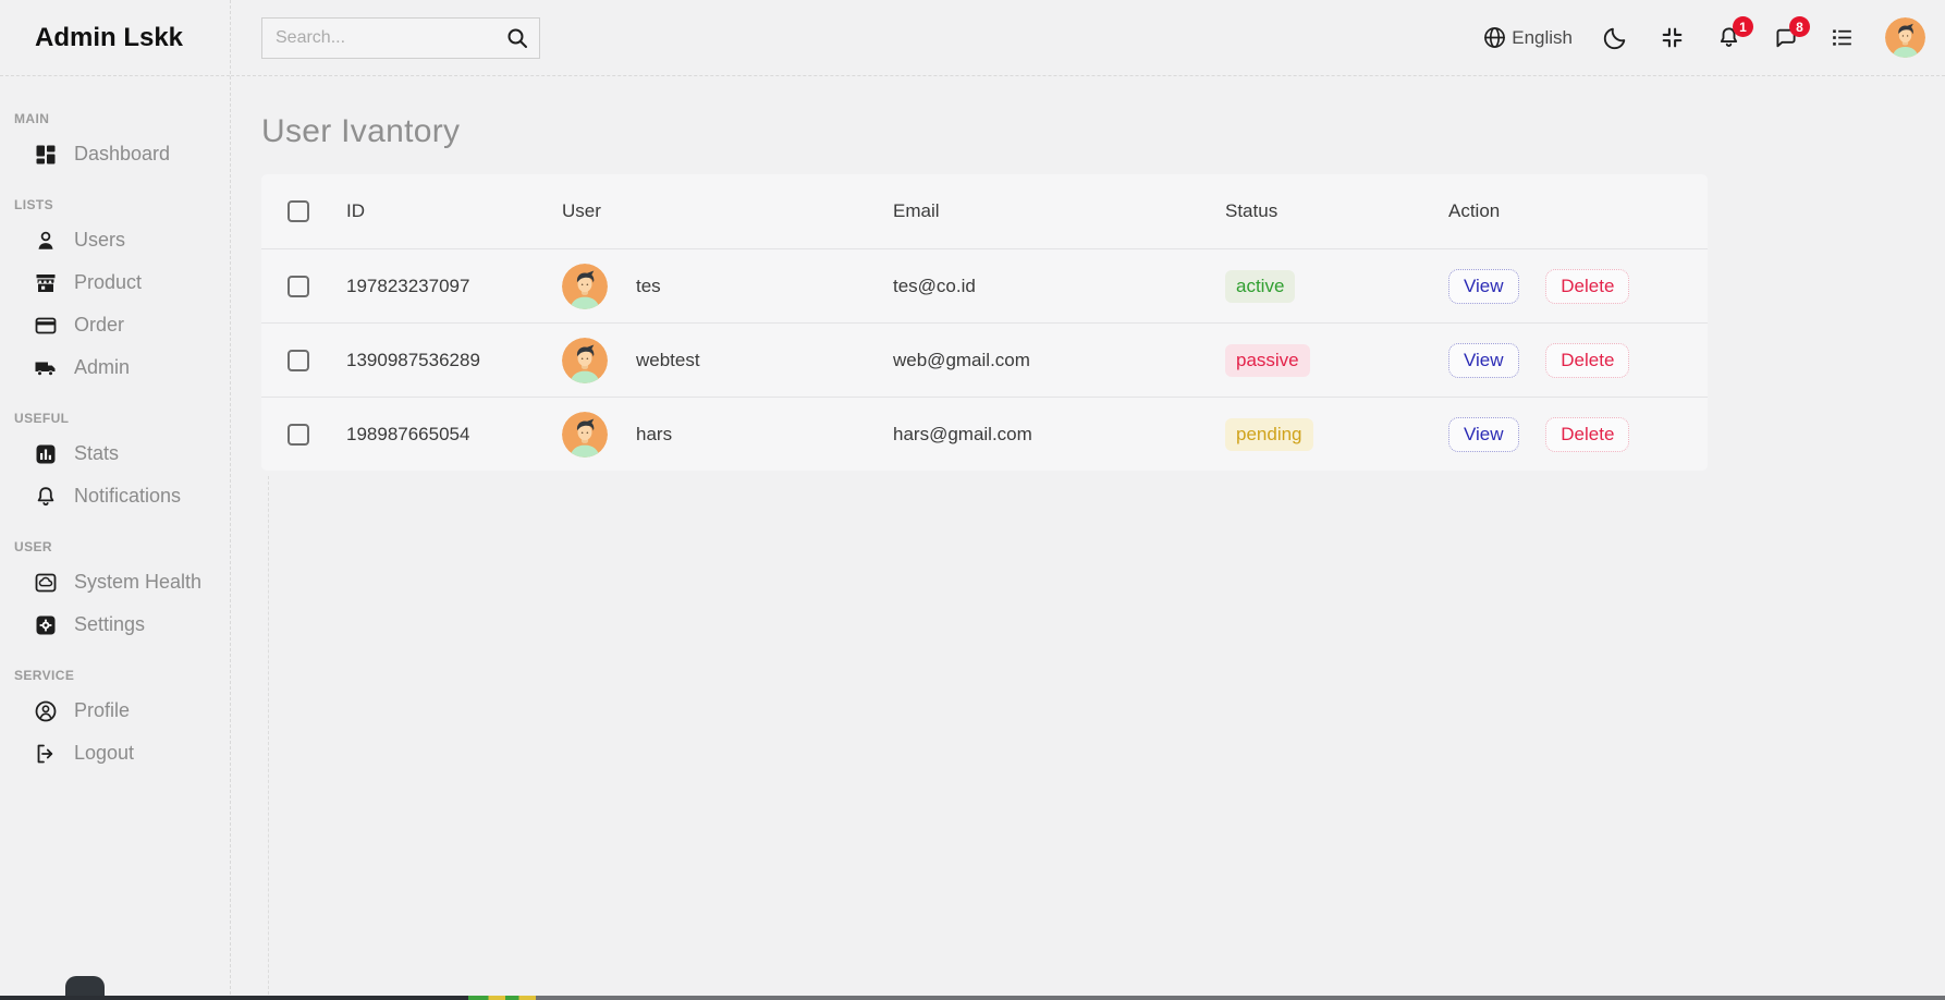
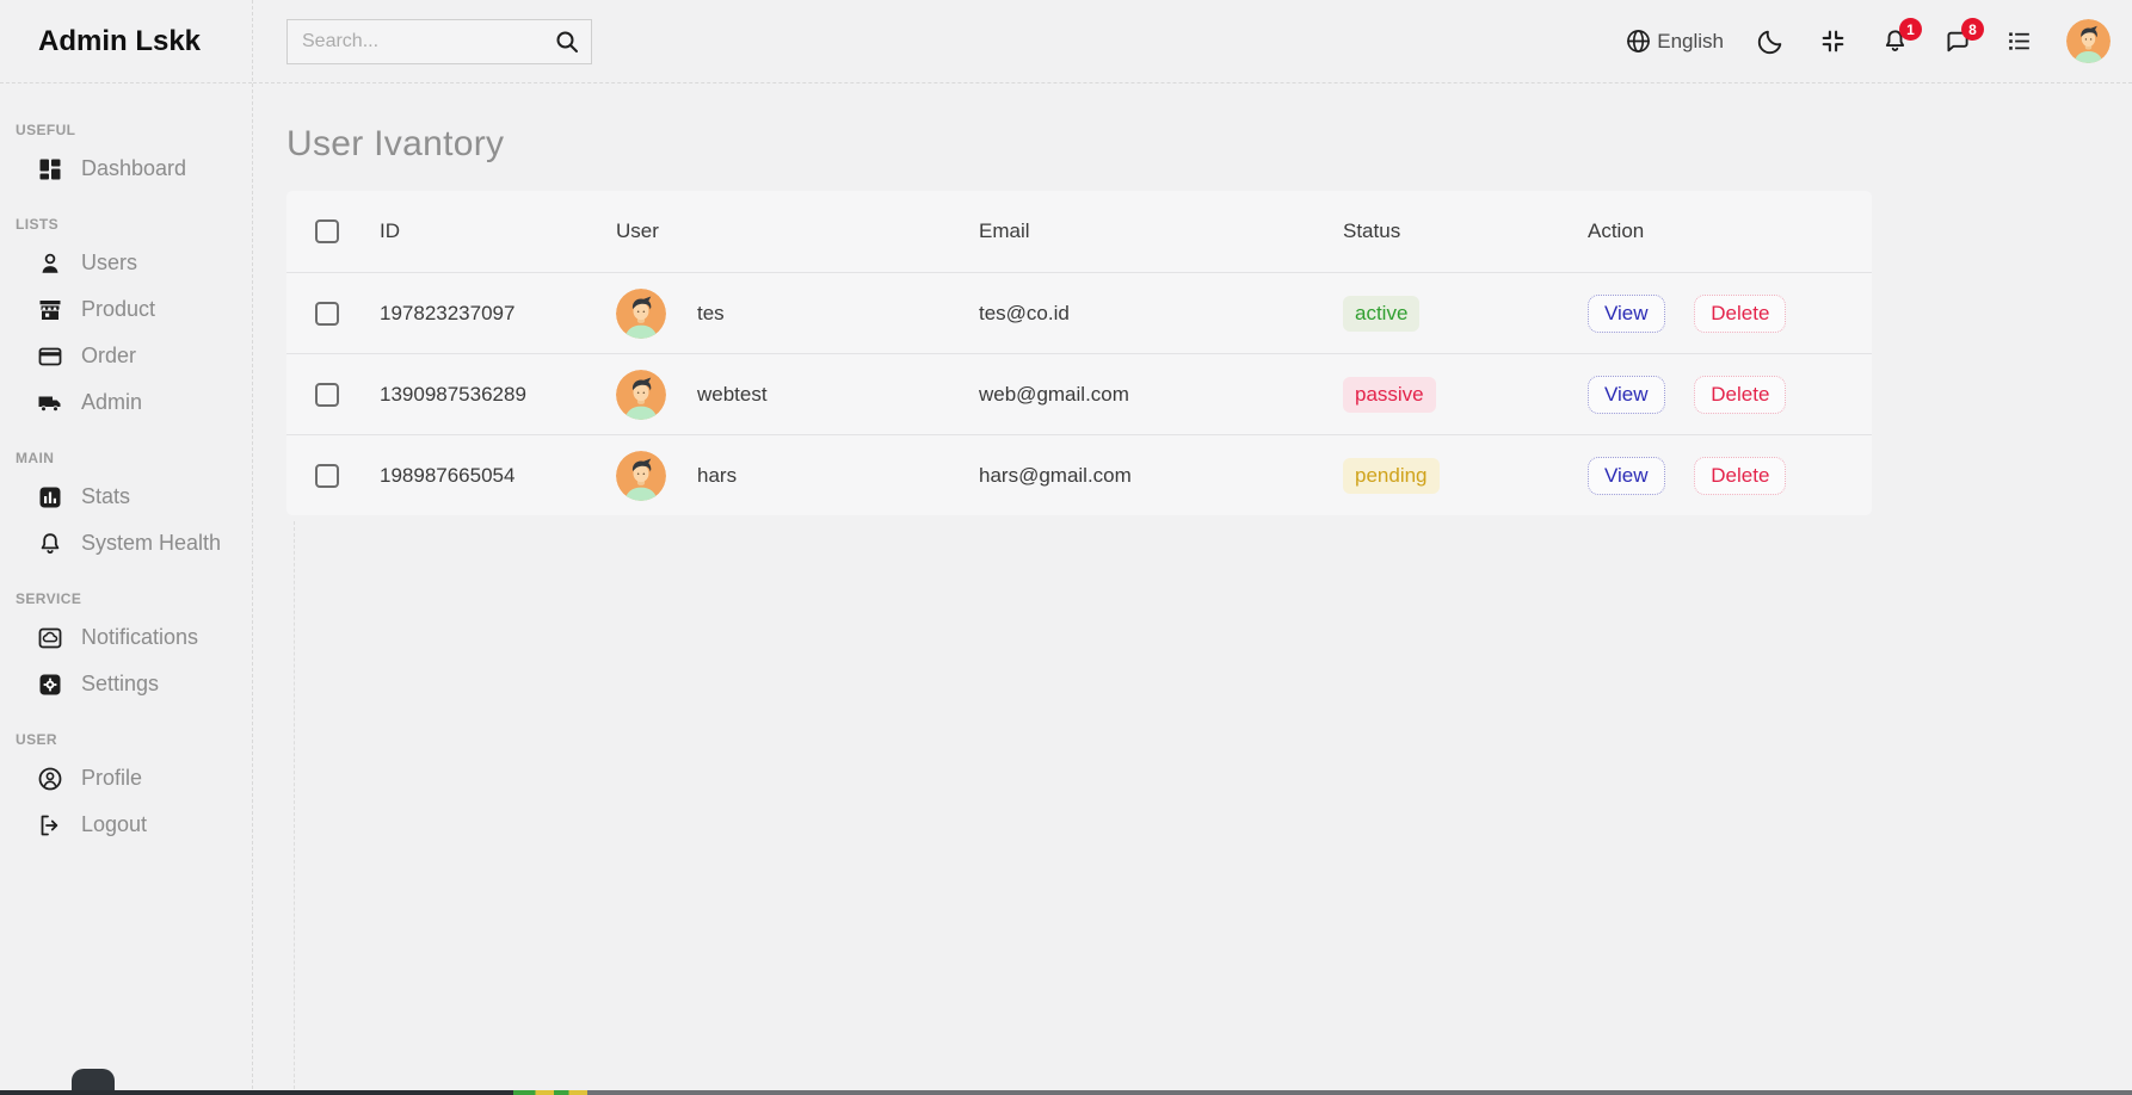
  Admin Lskk
- MAIN
+ USEFUL
  Dashboard
  LISTS
  Users
  Product
  Order
  Admin
- USEFUL
+ MAIN
  Stats
- Notifications
+ System Health
- USER
+ SERVICE
- System Health
+ Notifications
  Settings
- SERVICE
+ USER
  Profile
  Logout
  Search...
  English
  1
  8
  User Ivantory
  ID
  User
  Email
  Status
  Action
  197823237097
  tes
  tes@co.id
  active
  View Delete
  1390987536289
  webtest
  web@gmail.com
  passive
  View Delete
  198987665054
  hars
  hars@gmail.com
  pending
  View Delete
